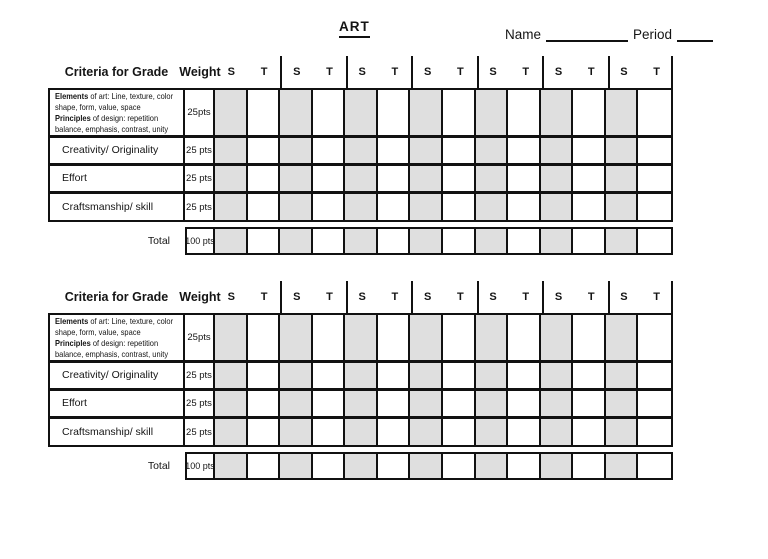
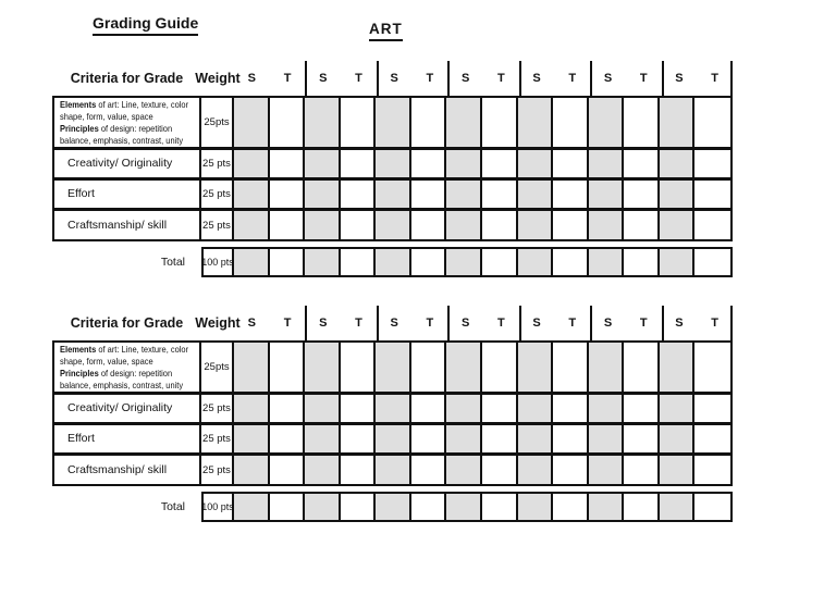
+ Grading Guide
  ART
- Name
- Period
  Criteria for Grade
  Weigh
  S
  T
  S
  T
  S
  T
  S
  T
  S
  T
  S
  T
  S
  T
  Elements of art: Line, texture, color
  shape, form, value, space
  Principles of design: repetition
  balance, emphasis, contrast, unity
  25pts
  Creativity/ Originality
  25 pts
  Effort
  25 pts
  Craftsmanship/ skill
  25 pts
  Total
  100 pts
  Criteria for Grade
  Weigh
  S
  T
  S
  T
  S
  T
  S
  T
  S
  T
  S
  T
  S
  T
  Elements of art: Line, texture, color
  shape, form, value, space
  Principles of design: repetition
  balance, emphasis, contrast, unity
  25pts
  Creativity/ Originality
  25 pts
  Effort
  25 pts
  Craftsmanship/ skill
  25 pts
  Total
  100 pts
